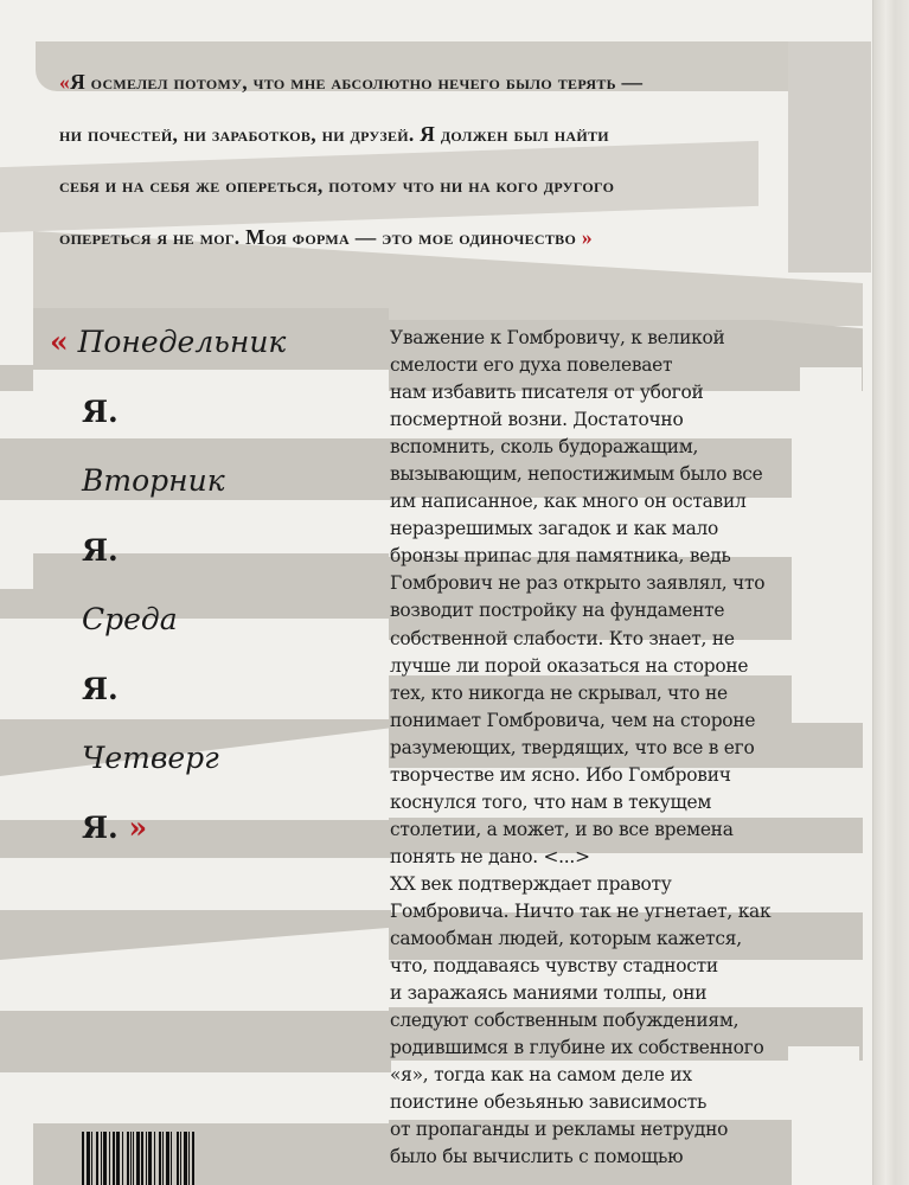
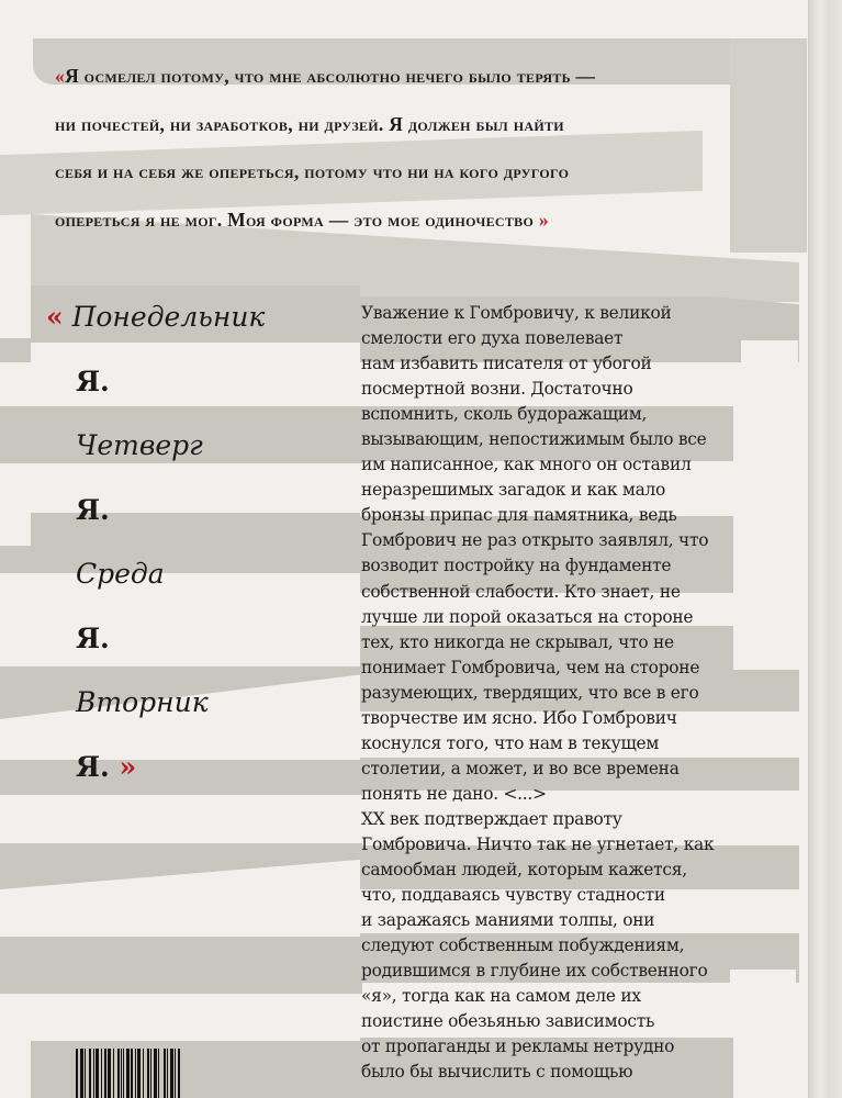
  «Я осмелел потому, что мне абсолютно нечего было терять —
  ни почестей, ни заработков, ни друзей. Я должен был найти
  себя и на себя же опереться, потому что ни на кого другого
  опереться я не мог. Моя форма — это мое одиночество »
  « Понедельник
  Я.
- Вторник
+ Четверг
  Я.
  Среда
  Я.
- Четверг
+ Вторник
  Я. »
  Уважение к Гомбровичу, к великой
  смелости его духа повелевает
  нам избавить писателя от убогой
  посмертной возни. Достаточно
  вспомнить, сколь будоражащим,
  вызывающим, непостижимым было все
  им написанное, как много он оставил
  неразрешимых загадок и как мало
  бронзы припас для памятника, ведь
  Гомбрович не раз открыто заявлял, что
  возводит постройку на фундаменте
  собственной слабости. Кто знает, не
  лучше ли порой оказаться на стороне
  тех, кто никогда не скрывал, что не
  понимает Гомбровича, чем на стороне
  разумеющих, твердящих, что все в его
  творчестве им ясно. Ибо Гомбрович
  коснулся того, что нам в текущем
  столетии, а может, и во все времена
  понять не дано. <...>
  XX век подтверждает правоту
  Гомбровича. Ничто так не угнетает, как
  самообман людей, которым кажется,
  что, поддаваясь чувству стадности
  и заражаясь маниями толпы, они
  следуют собственным побуждениям,
  родившимся в глубине их собственного
  «я», тогда как на самом деле их
  поистине обезьянью зависимость
  от пропаганды и рекламы нетрудно
  было бы вычислить с помощью
